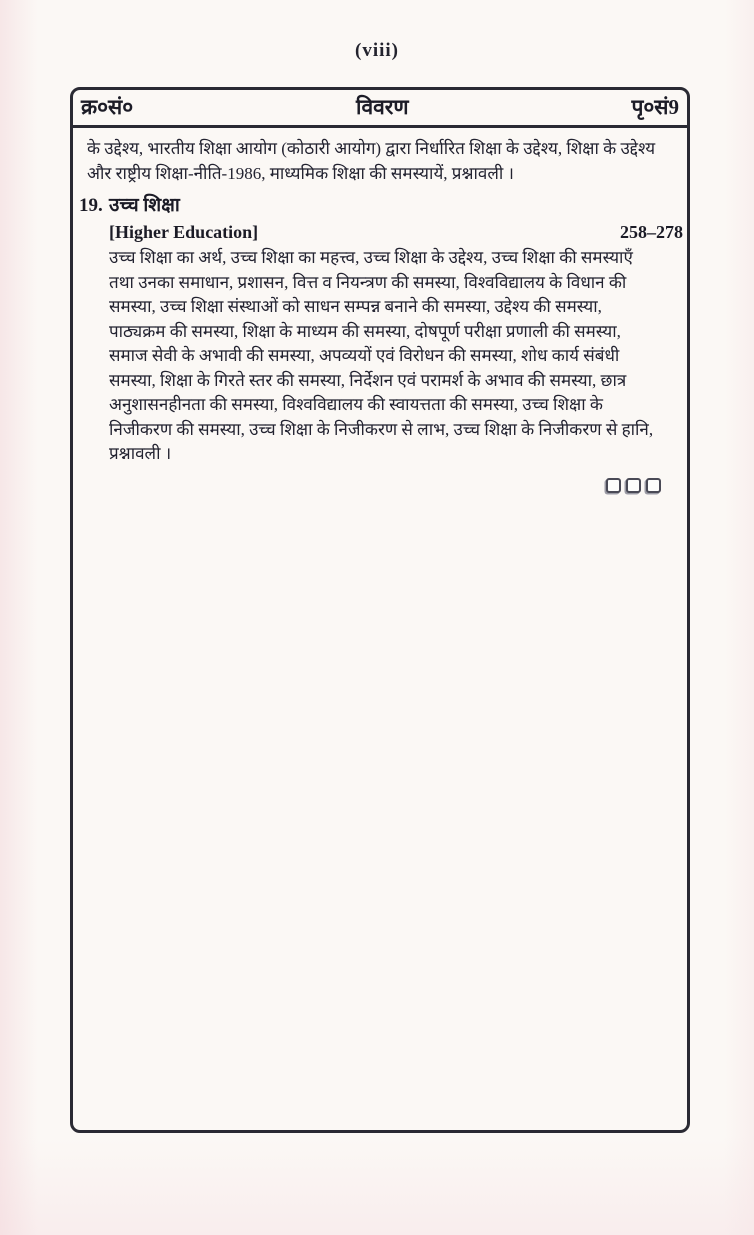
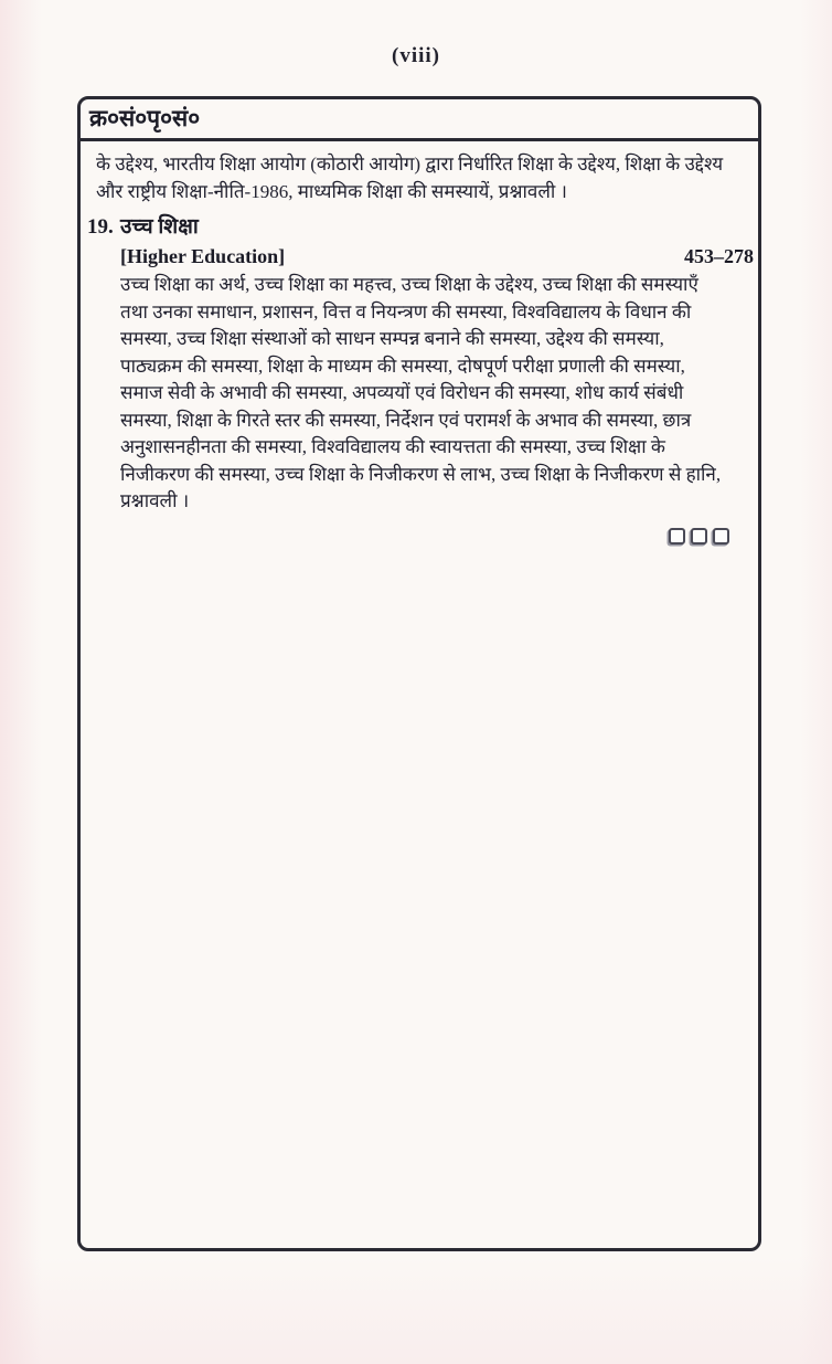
  (viii)
  क्र०सं०
- विवरण
- पृ०सं9
+ पृ०सं०
  के उद्देश्य, भारतीय शिक्षा आयोग (कोठारी आयोग) द्वारा निर्धारित शिक्षा के उद्देश्य, शिक्षा के उद्देश्य और राष्ट्रीय शिक्षा-नीति-1986, माध्यमिक शिक्षा की समस्यायें, प्रश्नावली ।
  19.
  उच्च शिक्षा
  [Higher Education]
- 258–278
+ 453–278
  उच्च शिक्षा का अर्थ, उच्च शिक्षा का महत्त्व, उच्च शिक्षा के उद्देश्य, उच्च शिक्षा की समस्याएँ तथा उनका समाधान, प्रशासन, वित्त व नियन्त्रण की समस्या, विश्वविद्यालय के विधान की समस्या, उच्च शिक्षा संस्थाओं को साधन सम्पन्न बनाने की समस्या, उद्देश्य की समस्या, पाठ्यक्रम की समस्या, शिक्षा के माध्यम की समस्या, दोषपूर्ण परीक्षा प्रणाली की समस्या, समाज सेवी के अभावी की समस्या, अपव्ययों एवं विरोधन की समस्या, शोध कार्य संबंधी समस्या, शिक्षा के गिरते स्तर की समस्या, निर्देशन एवं परामर्श के अभाव की समस्या, छात्र अनुशासनहीनता की समस्या, विश्वविद्यालय की स्वायत्तता की समस्या, उच्च शिक्षा के निजीकरण की समस्या, उच्च शिक्षा के निजीकरण से लाभ, उच्च शिक्षा के निजीकरण से हानि, प्रश्नावली ।
